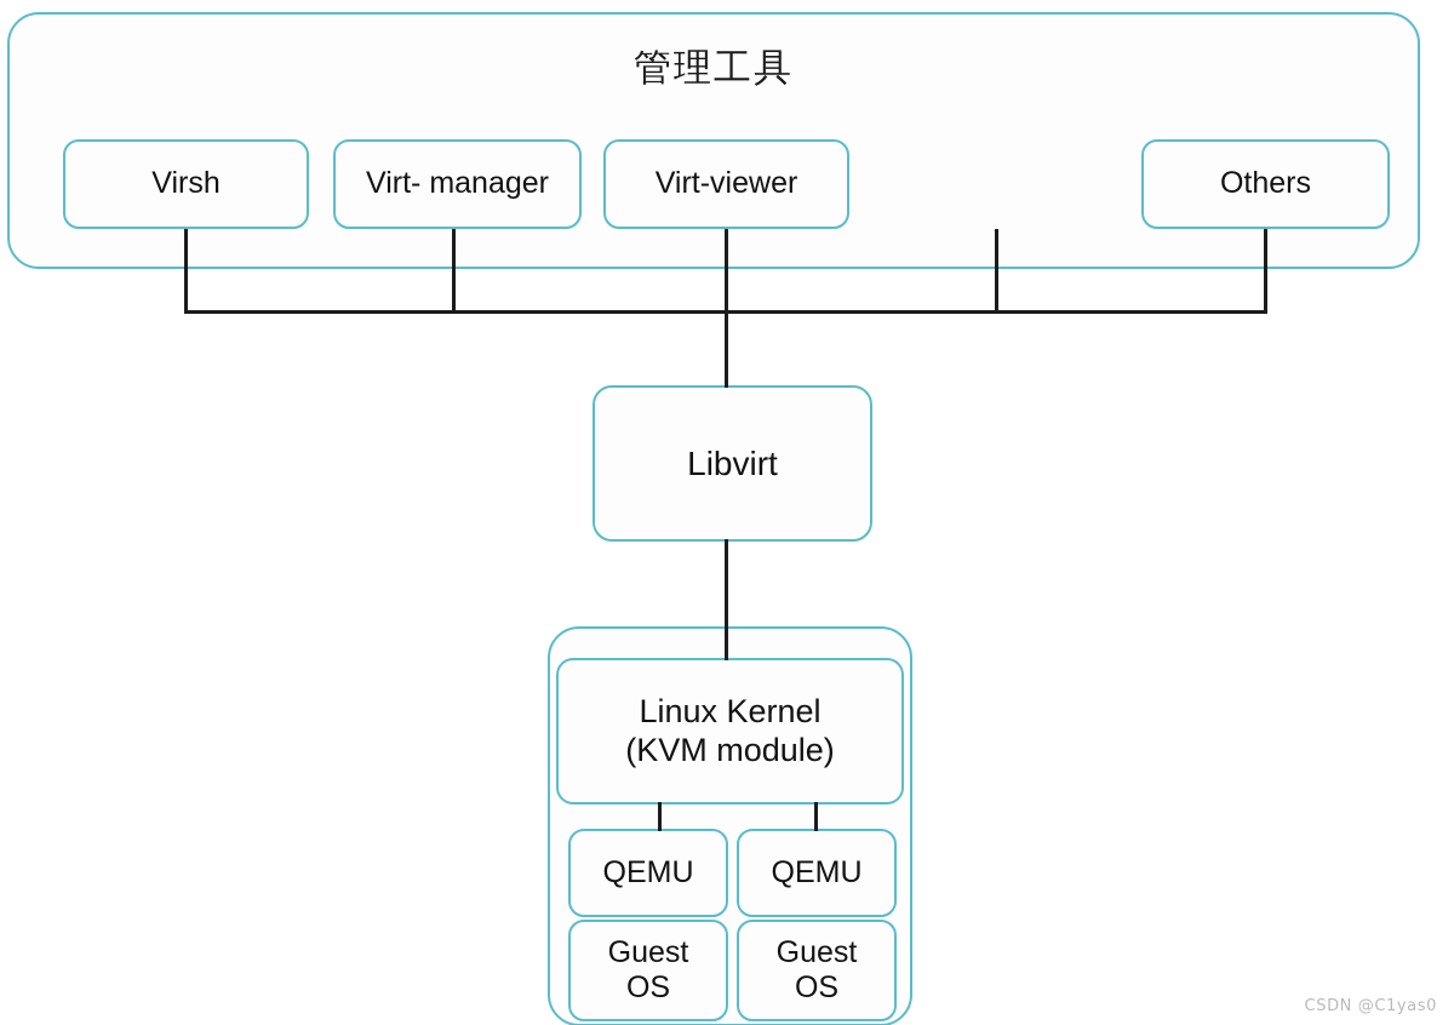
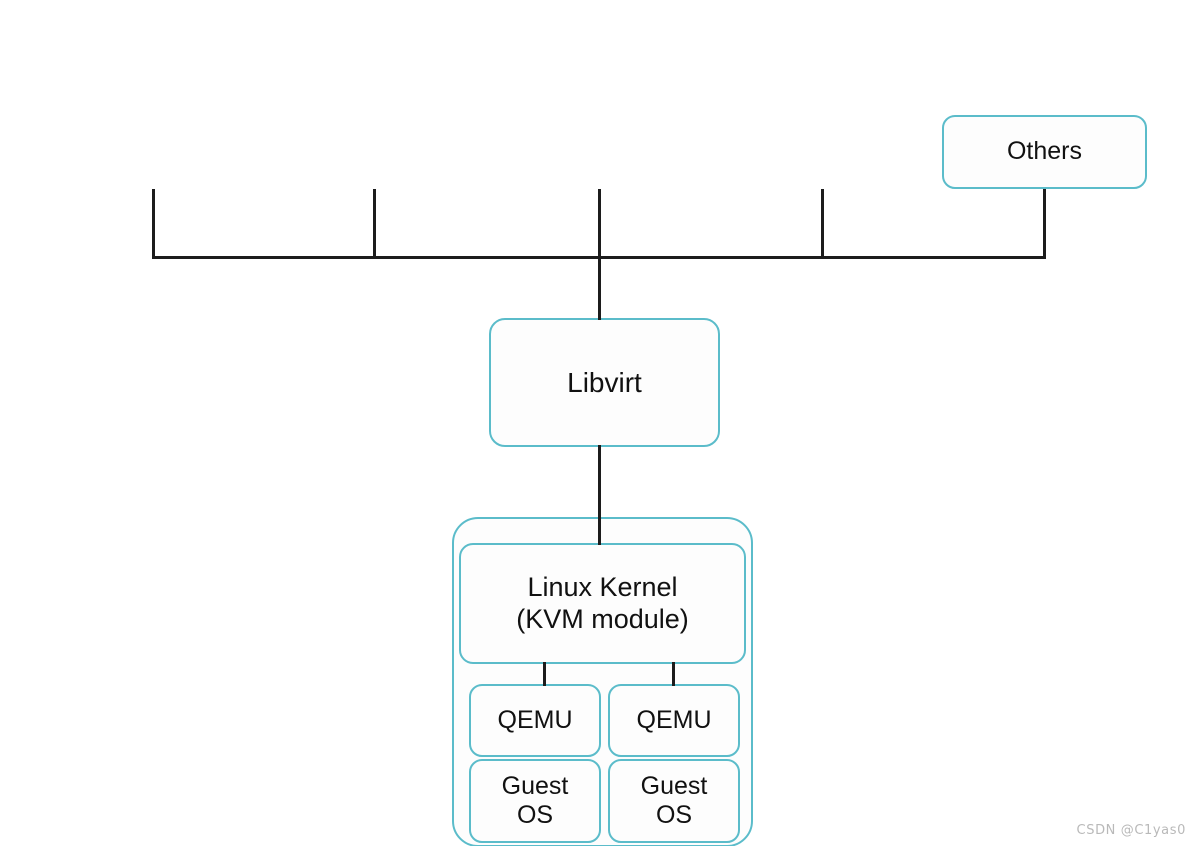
- 管理工具
- Virsh
- Virt- manager
- Virt-viewer
  Others
  Libvirt
  Linux Kernel
  (KVM module)
  QEMU
  QEMU
  Guest
  OS
  Guest
  OS
  CSDN @C1yas0
